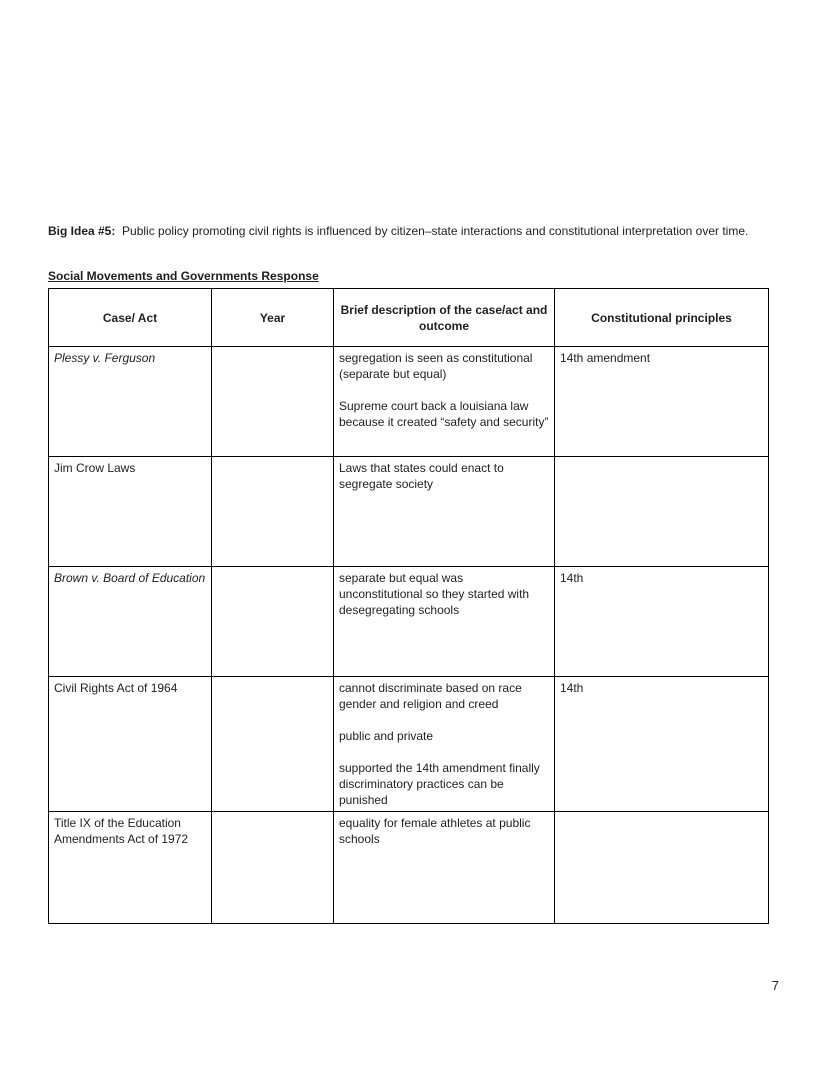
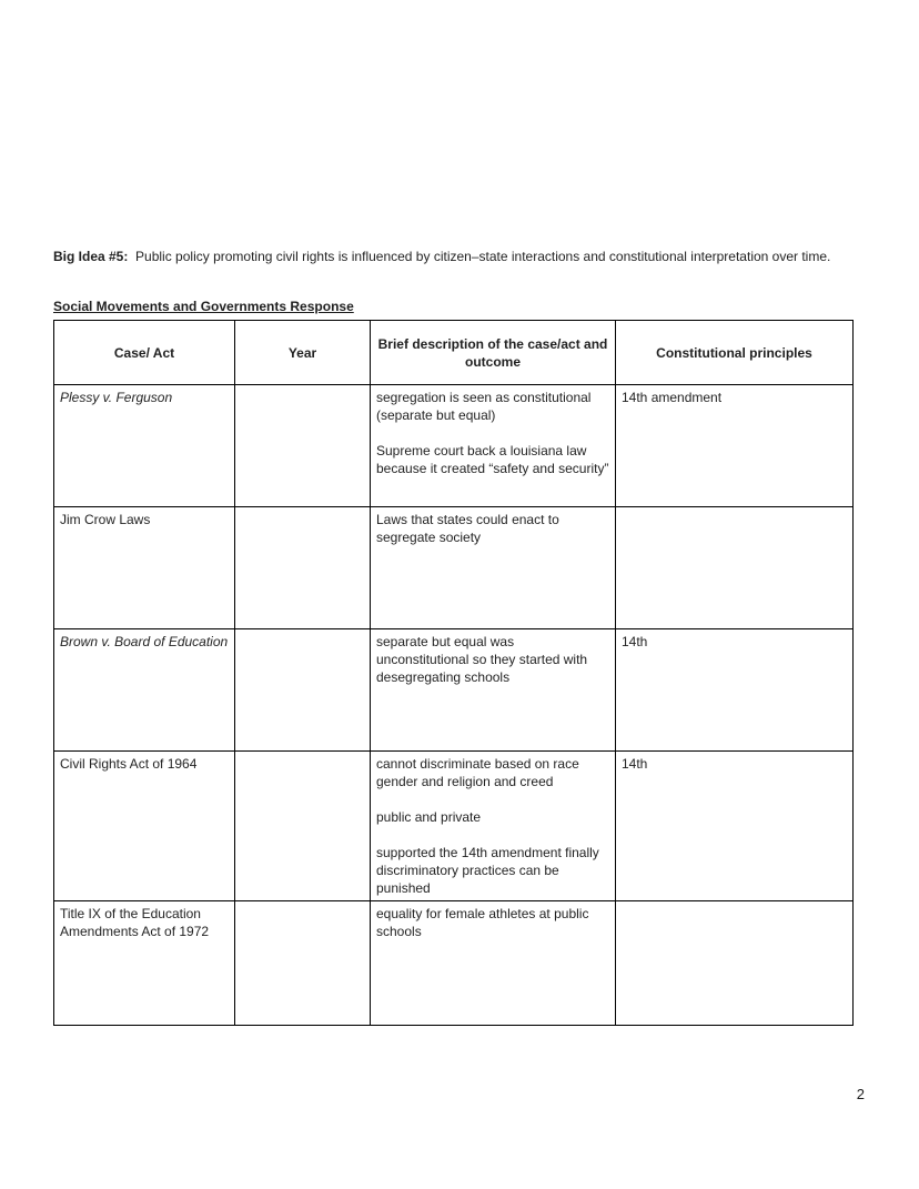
  Big Idea #5: Public policy promoting civil rights is influenced by citizen–state interactions and constitutional interpretation over time.
  Social Movements and Governments Response
  Case/ Act	Year	Brief description of the case/act and outcome	Constitutional principles
  Plessy v. Ferguson		segregation is seen as constitutional (separate but equal) Supreme court back a louisiana law because it created “safety and security”	14th amendment
  Jim Crow Laws		Laws that states could enact to segregate society
  Brown v. Board of Education		separate but equal was unconstitutional so they started with desegregating schools	14th
  Civil Rights Act of 1964		cannot discriminate based on race gender and religion and creed public and private supported the 14th amendment finally discriminatory practices can be punished	14th
  Title IX of the Education Amendments Act of 1972		equality for female athletes at public schools
- 7
+ 2
